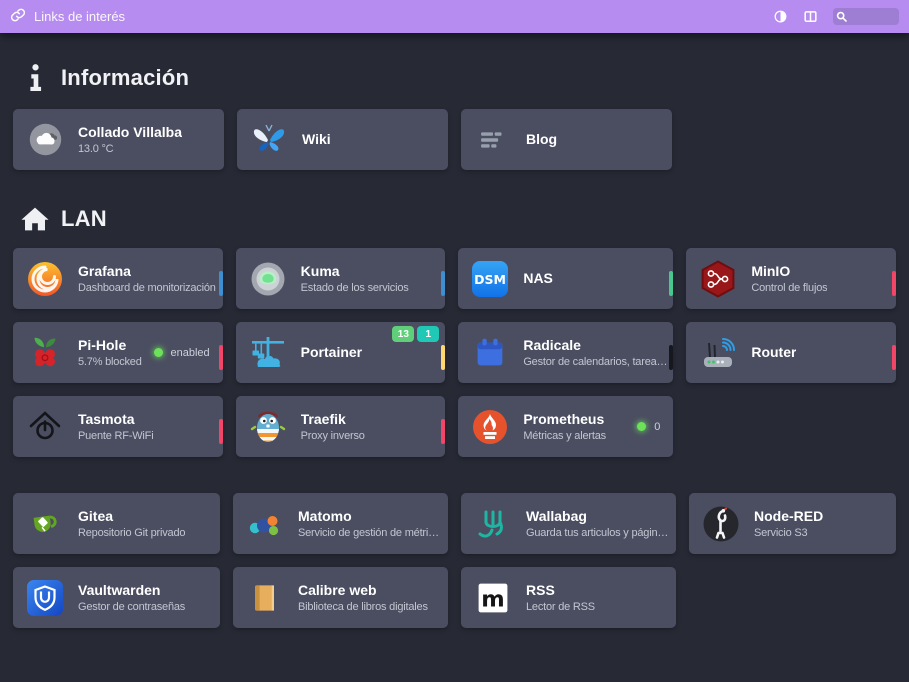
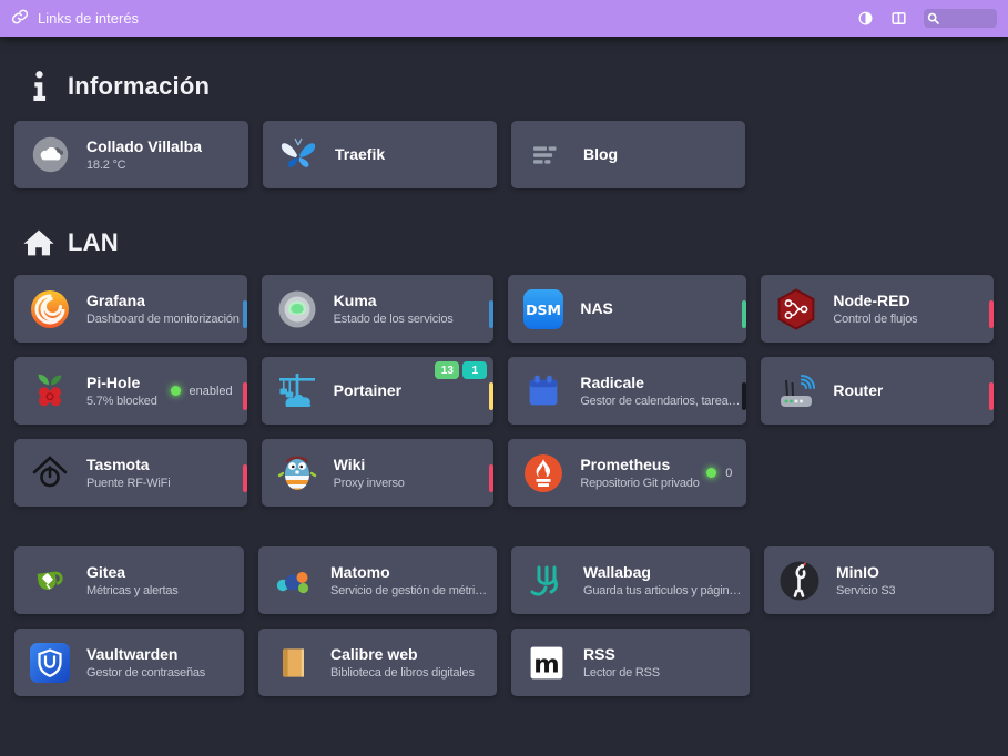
  Links de interés
  Información
  Collado Villalba
- 13.0 °C
+ 18.2 °C
- Wiki
+ Traefik
  Blog
  LAN
  Grafana
  Dashboard de monitorización
  Kuma
  Estado de los servicios
  DSM
  NAS
- MinIO
+ Node-RED
  Control de flujos
  Pi-Hole
  5.7% blocked
  enabled
  Portainer
  13
  1
  Radicale
  Gestor de calendarios, tareas
  Router
  Tasmota
  Puente RF-WiFi
- Traefik
+ Wiki
  Proxy inverso
  Prometheus
- Métricas y alertas
+ Repositorio Git privado
  0
  Gitea
- Repositorio Git privado
+ Métricas y alertas
  Matomo
  Servicio de gestión de métric…
  Wallabag
  Guarda tus articulos y páginas
- Node-RED
+ MinIO
  Servicio S3
  Vaultwarden
  Gestor de contraseñas
  Calibre web
  Biblioteca de libros digitales
  m
  RSS
  Lector de RSS
